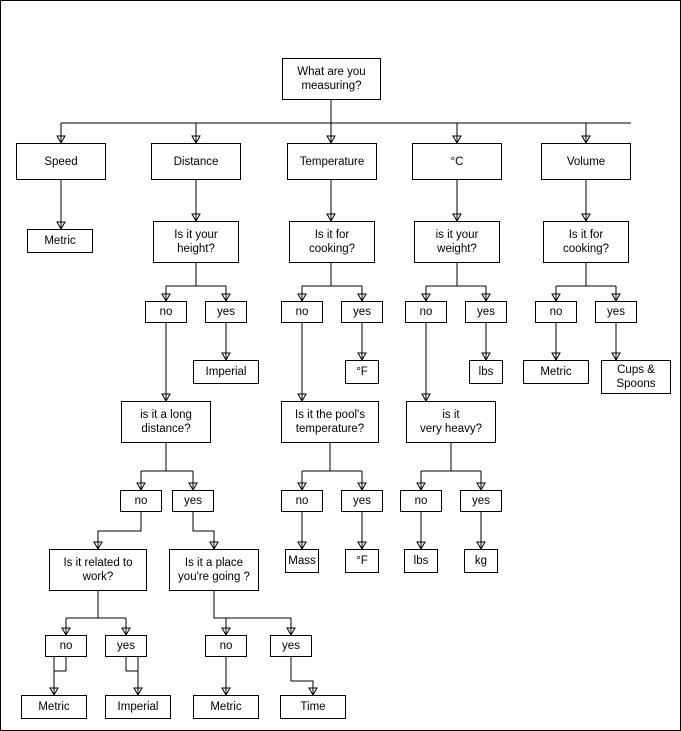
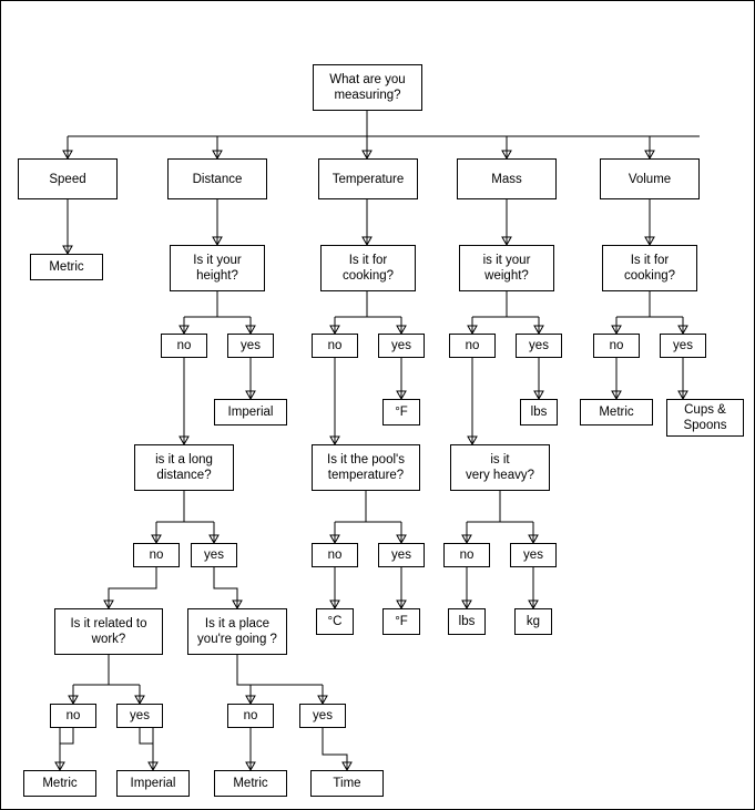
  What are you
  measuring?
  Speed
  Distance
  Temperature
- °C
+ Mass
  Volume
  Metric
  Is it your
  height?
  Is it for
  cooking?
  is it your
  weight?
  Is it for
  cooking?
  no
  yes
  no
  yes
  no
  yes
  no
  yes
  Imperial
  °F
  lbs
  Metric
  Cups &
  Spoons
  is it a long
  distance?
  Is it the pool's
  temperature?
  is it
  very heavy?
  no
  yes
  no
  yes
  no
  yes
- Mass
+ °C
  °F
  lbs
  kg
  Is it related to
  work?
  Is it a place
  you're going ?
  no
  yes
  no
  yes
  Metric
  Imperial
  Metric
  Time
